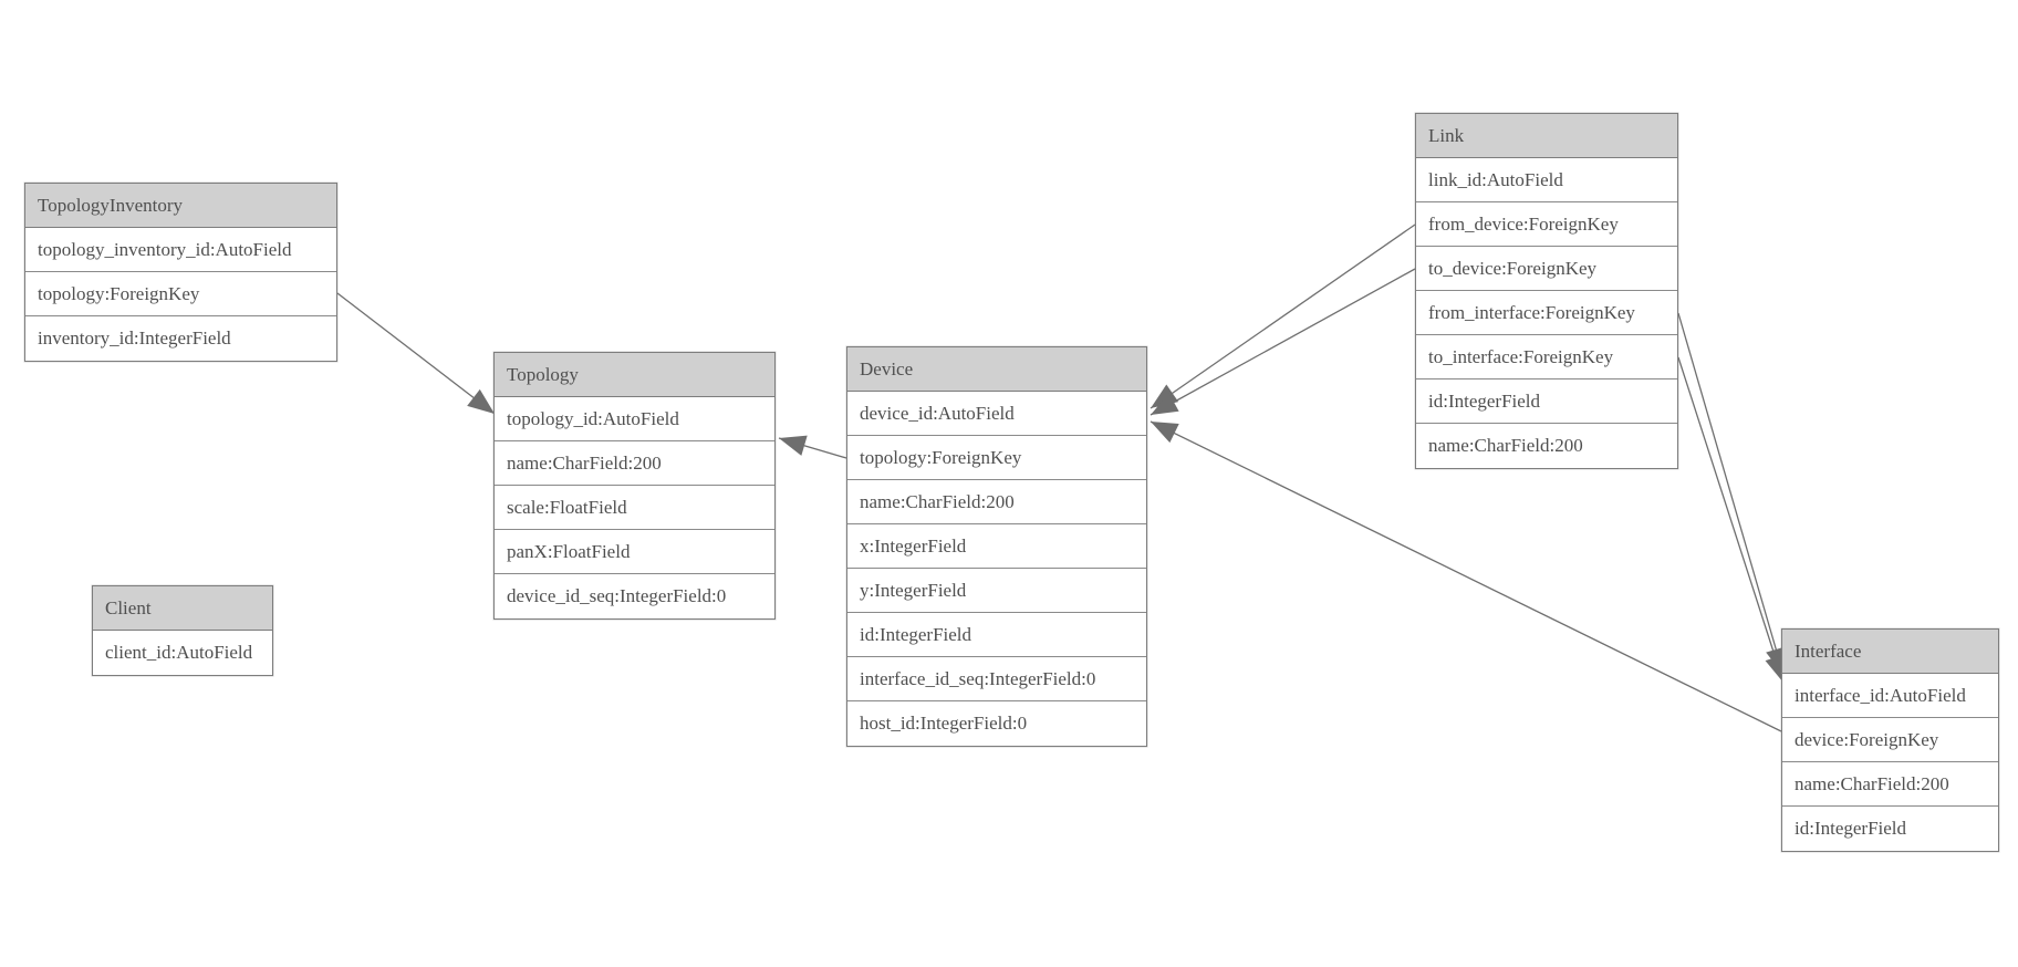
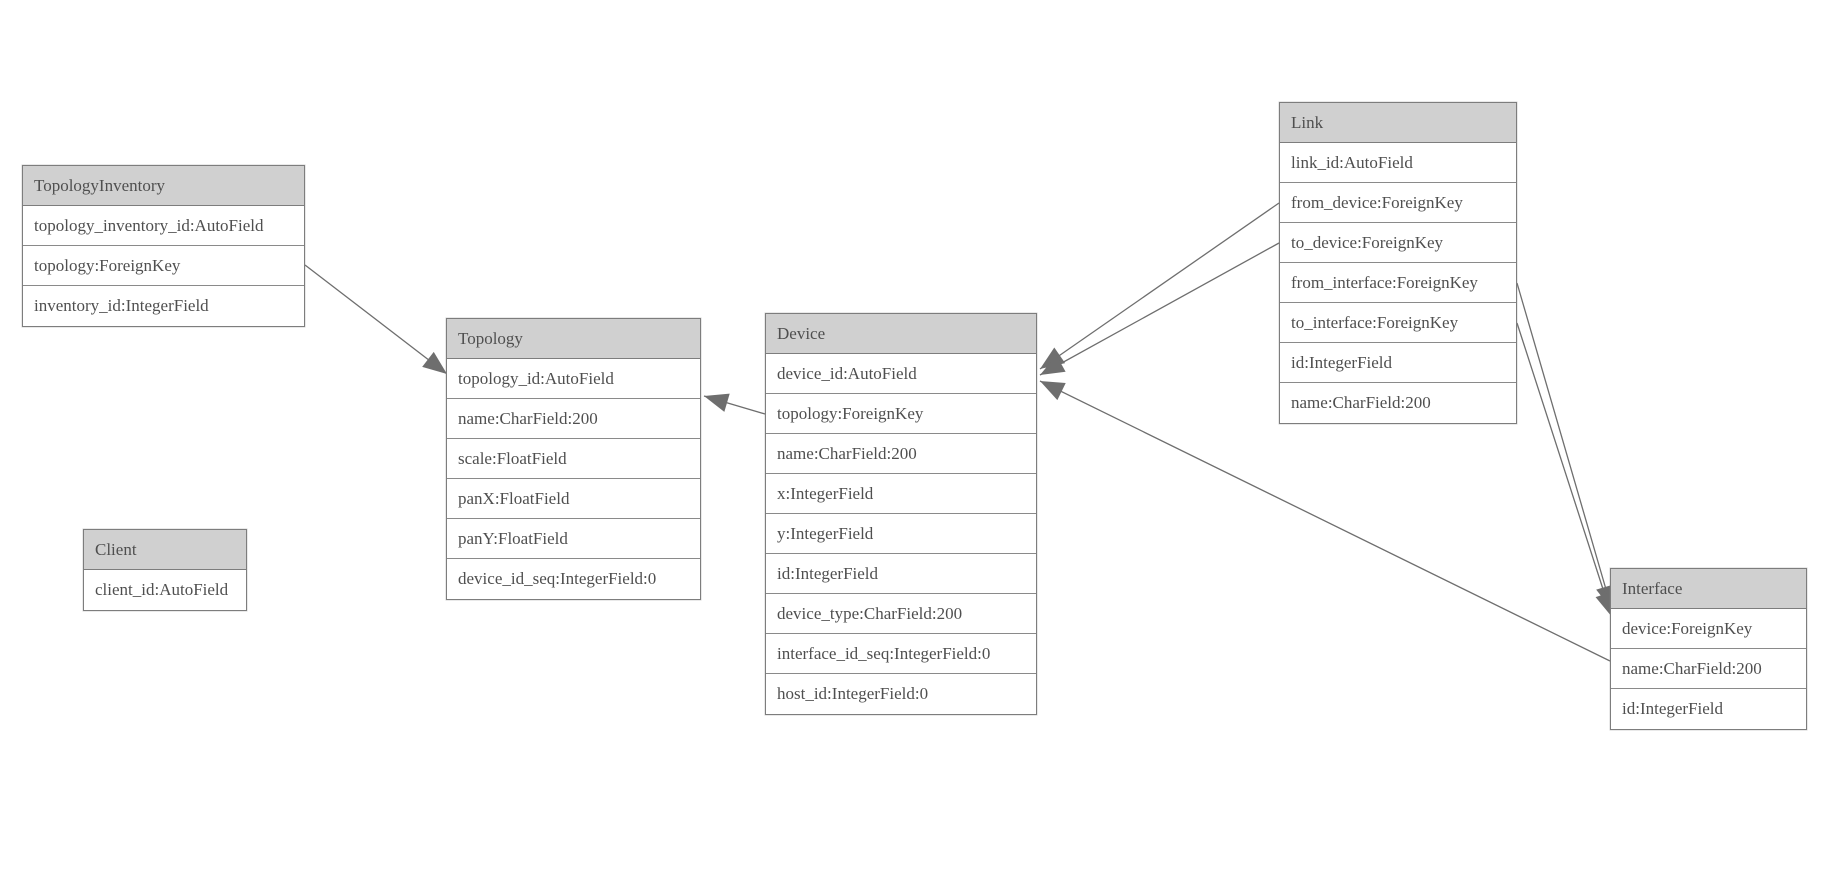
  TopologyInventory
  topology_inventory_id:AutoField
  topology:ForeignKey
  inventory_id:IntegerField
  Topology
  topology_id:AutoField
  name:CharField:200
  scale:FloatField
  panX:FloatField
+ panY:FloatField
  device_id_seq:IntegerField:0
  Client
  client_id:AutoField
  Device
  device_id:AutoField
  topology:ForeignKey
  name:CharField:200
  x:IntegerField
  y:IntegerField
  id:IntegerField
+ device_type:CharField:200
  interface_id_seq:IntegerField:0
  host_id:IntegerField:0
  Link
  link_id:AutoField
  from_device:ForeignKey
  to_device:ForeignKey
  from_interface:ForeignKey
  to_interface:ForeignKey
  id:IntegerField
  name:CharField:200
  Interface
- interface_id:AutoField
  device:ForeignKey
  name:CharField:200
  id:IntegerField
